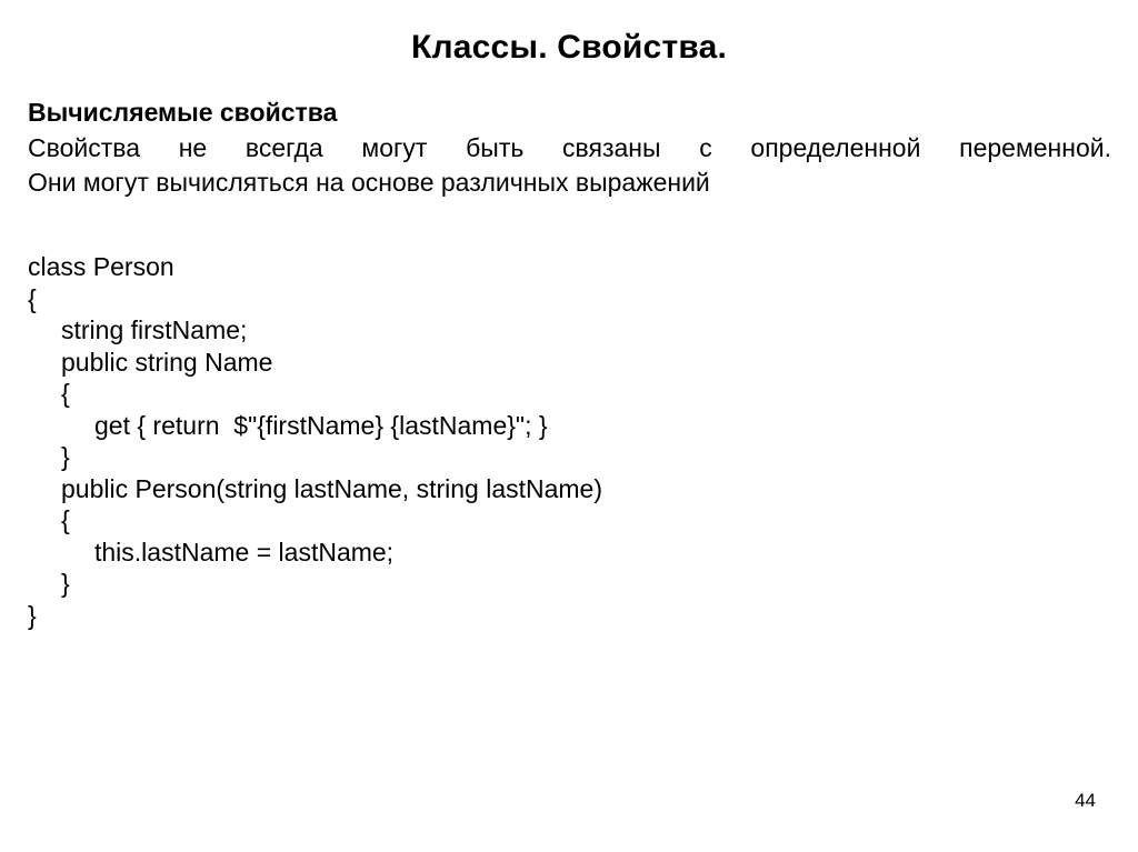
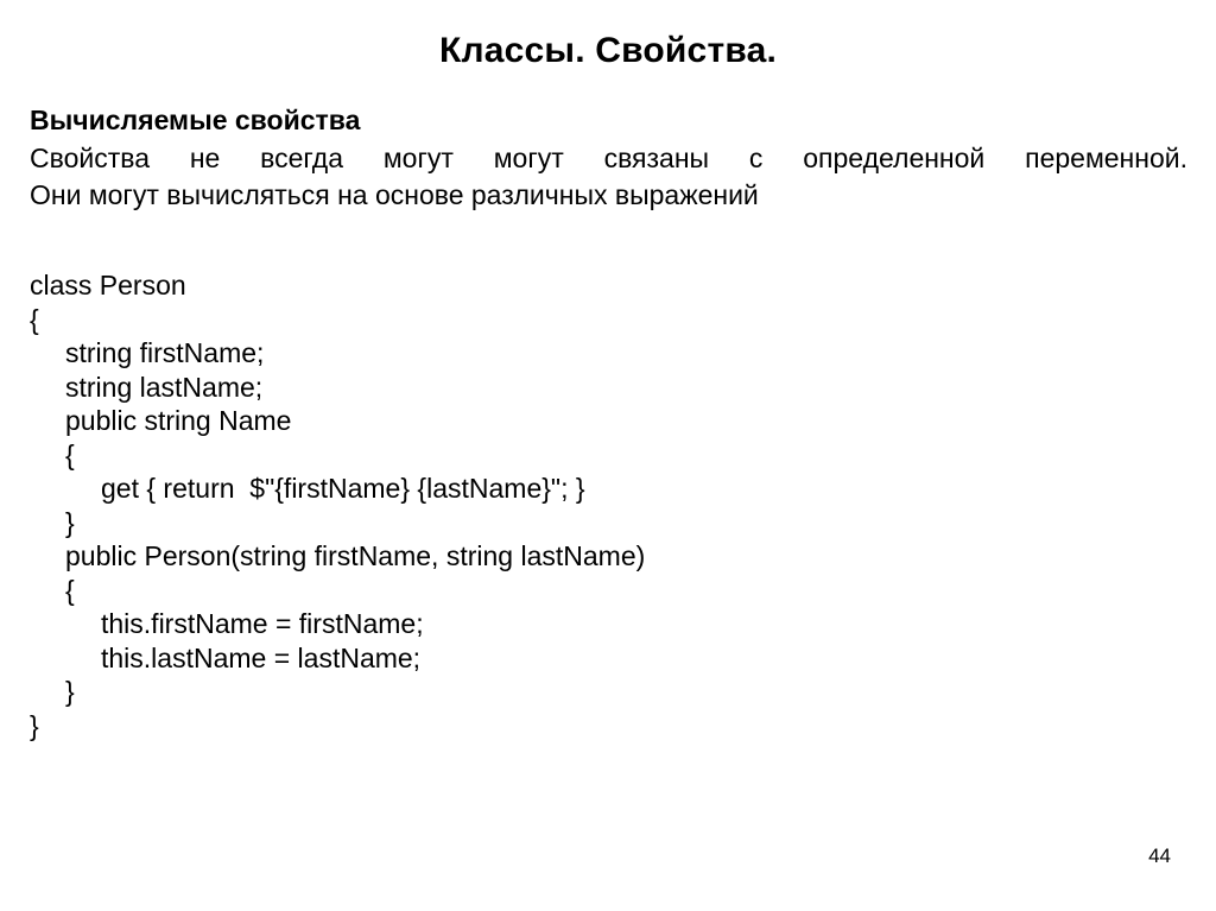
  Классы. Свойства.
  Вычисляемые свойства
- Свойства не всегда могут быть связаны с определенной переменной.
+ Свойства не всегда могут могут связаны с определенной переменной.
  Они могут вычисляться на основе различных выражений
  class Person
  {
  string firstName;
+ string lastName;
  public string Name
  {
  get { return $"{firstName} {lastName}"; }
  }
- public Person(string lastName, string lastName)
+ public Person(string firstName, string lastName)
  {
+ this.firstName = firstName;
  this.lastName = lastName;
  }
  }
  44
